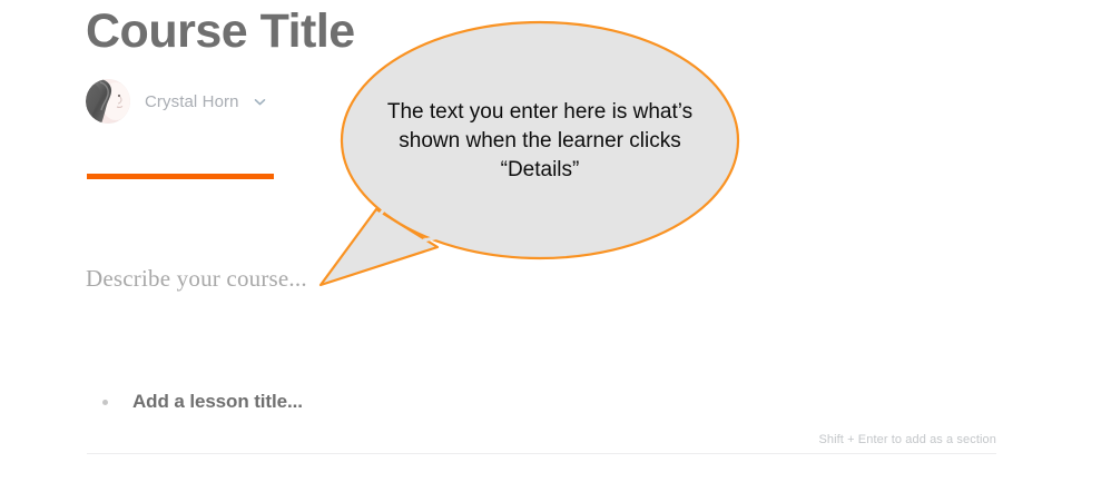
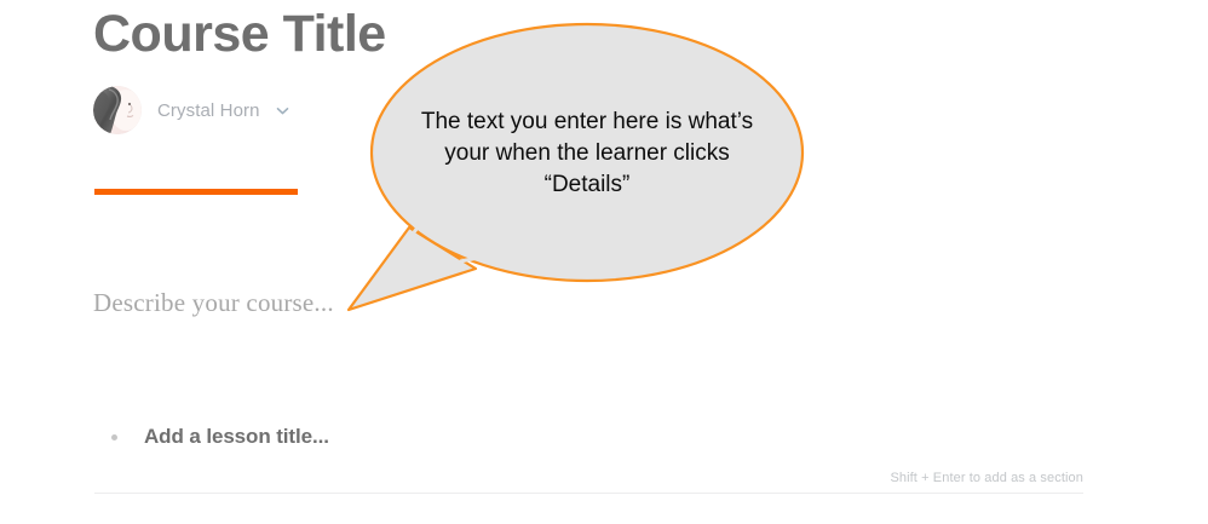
  Course Title
  Crystal Horn
  Describe your course...
  Add a lesson title...
  Shift + Enter to add as a section
  The text you enter here is what’s
- shown when the learner clicks
+ your when the learner clicks
  “Details”
